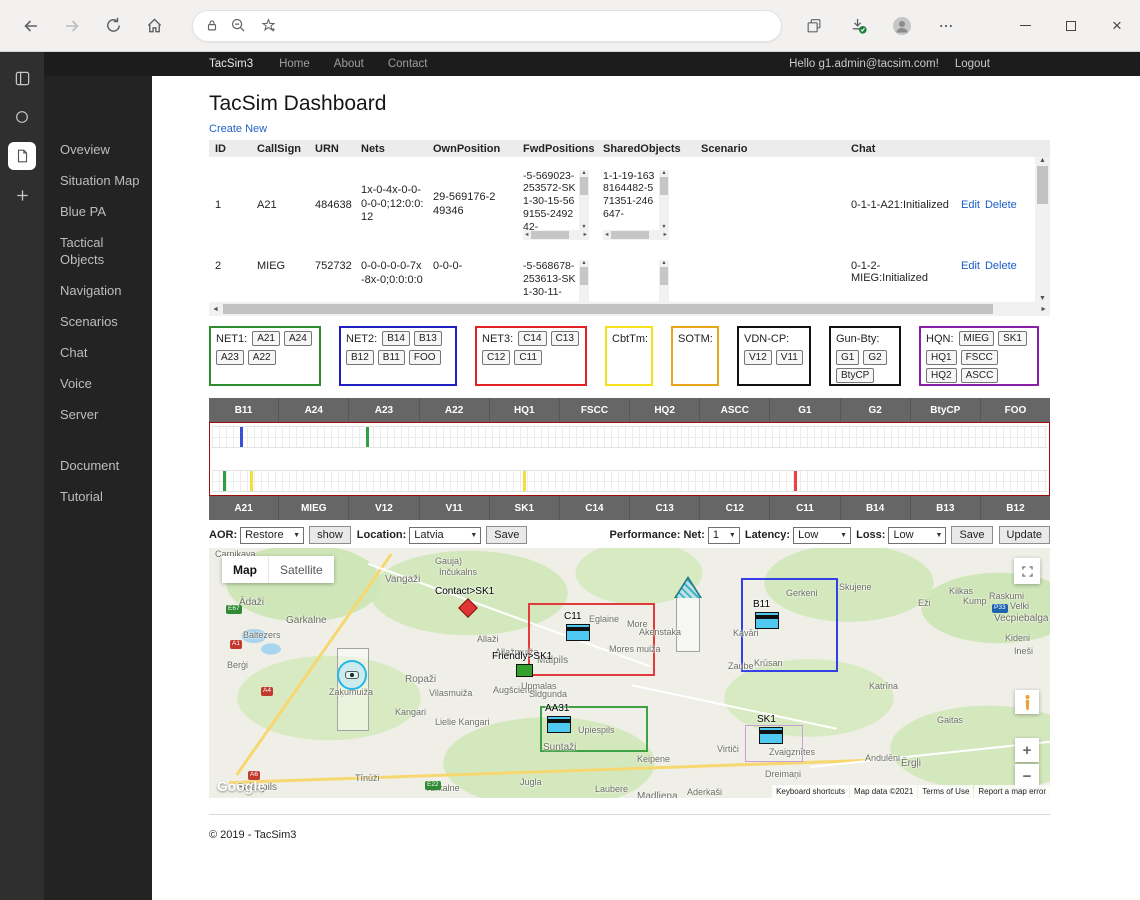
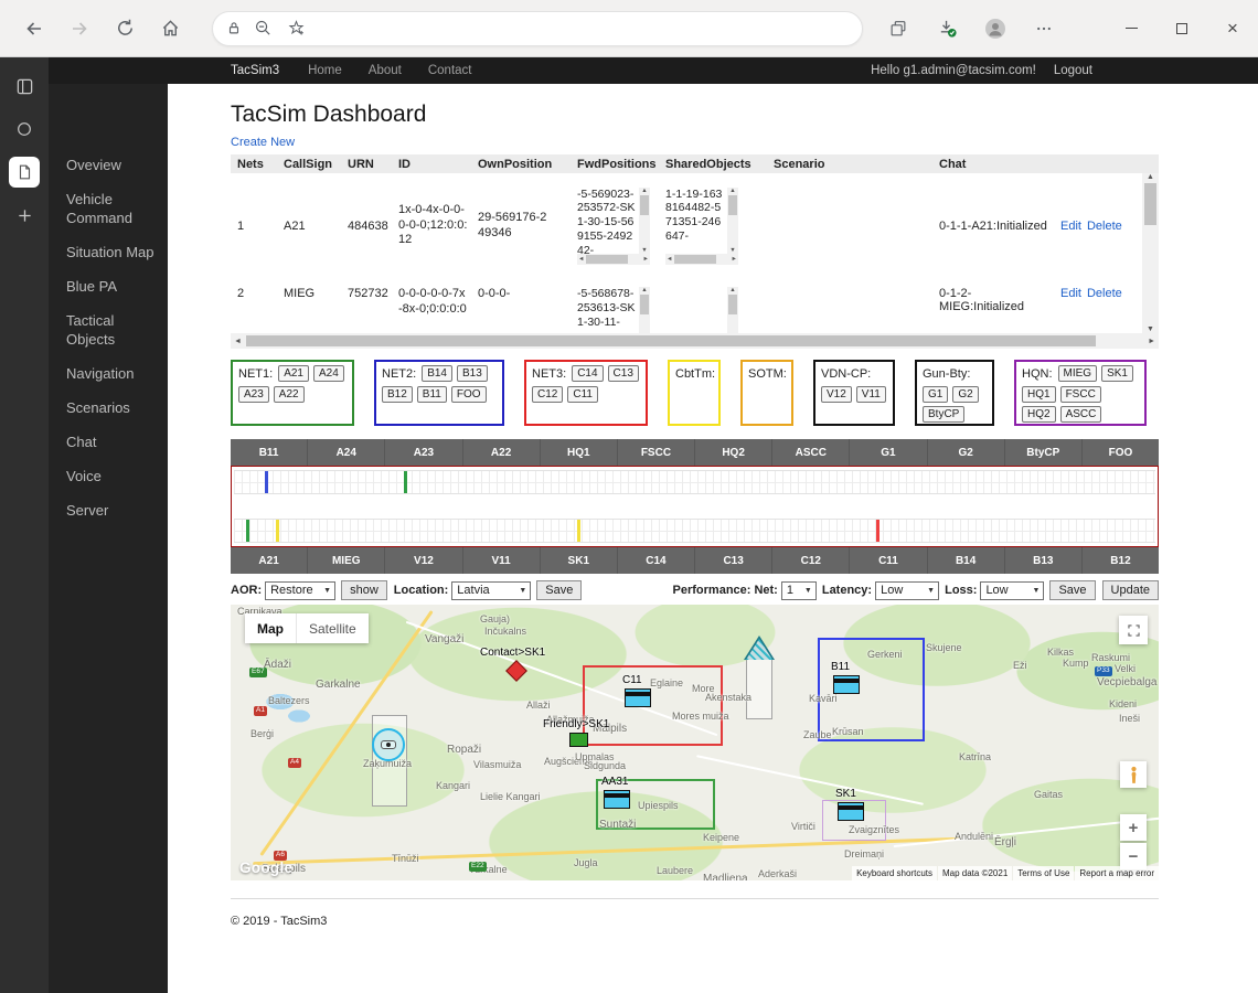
  ×
  TacSim3
  Home
  About
  Contact
  Hello g1.admin@tacsim.com!
  Logout
  Oveview
+ Vehicle Command
  Situation Map
  Blue PA
  Tactical Objects
  Navigation
  Scenarios
  Chat
  Voice
  Server
- Document
- Tutorial
  TacSim Dashboard
  Create New
- ID
+ Nets
  CallSign
  URN
- Nets
+ ID
  OwnPosition
  FwdPositions
  SharedObjects
  Scenario
  Chat
  1
  A21
  484638
  1x-0-4x-0-0-0-0-0;12:0:0:12
  29-569176-249346
  -5-569023-253572-SK1-30-15-569155-249242-
  1-1-19-1638164482-571351-246647-
  0-1-1-A21:Initialized
  Edit Delete
  2
  MIEG
  752732
  0-0-0-0-0-7x-8x-0;0:0:0:0
  0-0-0-
  -5-568678-253613-SK1-30-11-
  0-1-2-MIEG:Initialized
  Edit Delete
  NET1:
  A21
  A24
  A23
  A22
  NET2:
  B14
  B13
  B12
  B11
  FOO
  NET3:
  C14
  C13
  C12
  C11
  CbtTm:
  SOTM:
  VDN-CP:
  V12
  V11
  Gun-Bty:
  G1
  G2
  BtyCP
  HQN:
  MIEG
  SK1
  HQ1
  FSCC
  HQ2
  ASCC
  B11
  A24
  A23
  A22
  HQ1
  FSCC
  HQ2
  ASCC
  G1
  G2
  BtyCP
  FOO
  A21
  MIEG
  V12
  V11
  SK1
  C14
  C13
  C12
  C11
  B14
  B13
  B12
  AOR:
  Restore
  show
  Location:
  Latvia
  Save
  Performance:
  Net:
  1
  Latency:
  Low
  Loss:
  Low
  Save
  Update
  Carnikava
  Gauja)
  Inčukalns
  Vangaži
  Ādaži
  Garkalne
  Baltezers
  Berģi
  Zaķumuiža
  Ropaži
  Vilasmuiža
  Augšciems
  Kangari
  Lielie Kangari
  Tīnūži
  Salaspils
  Jugla
  Laubere
  Madliena
  Aderkaši
  Keipene
  Dreimaņi
  Zvaigznītes
  Virtiči
  Ērgļi
  Andulēni
  Gaitas
  Katrīna
  Zaube
  Krūsan
  Kavāri
  Gerkeni
  Skujene
  Mores muiža
  More
  Akenstaka
  Eglaine
  Mālpils
  Allažmuiža
  Allaži
  Upmalas
  Sidgunda
  Suntaži
  Upiespils
  Kilkas
  Kump
  Eži
  Raskumi
  Velki
  Vecpiebalga
  Kideni
  Ineši
  C11
  B11
  AA31
  SK1
  Contact>SK1
  Friendly>SK1
  Map
  Satellite
  +
  −
  Google
  Keyboard shortcuts
  Map data ©2021
  Terms of Use
  Report a map error
  © 2019 - TacSim3
